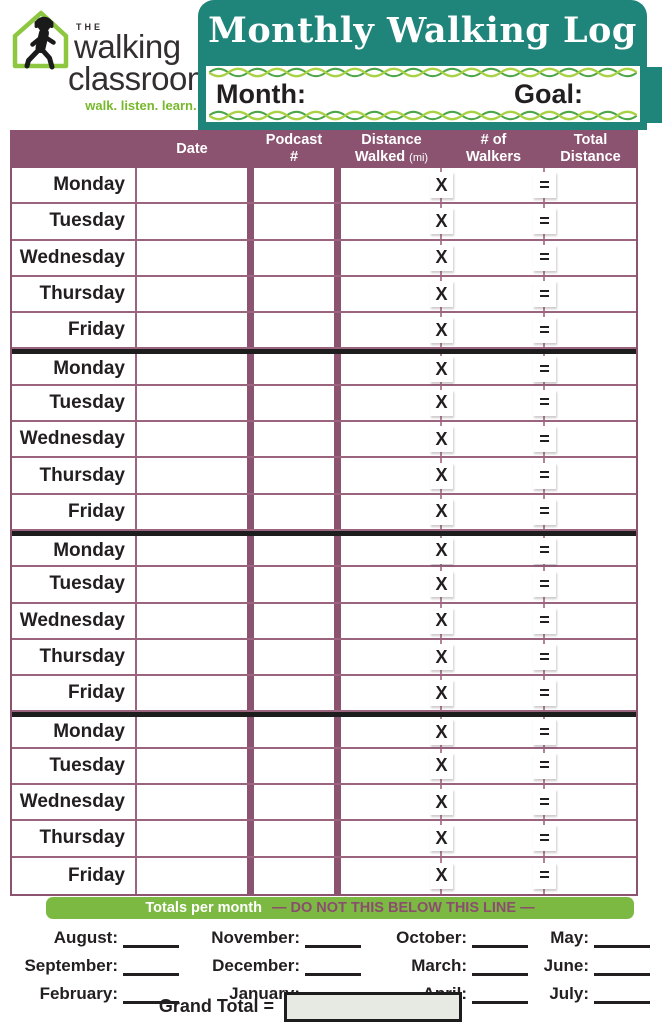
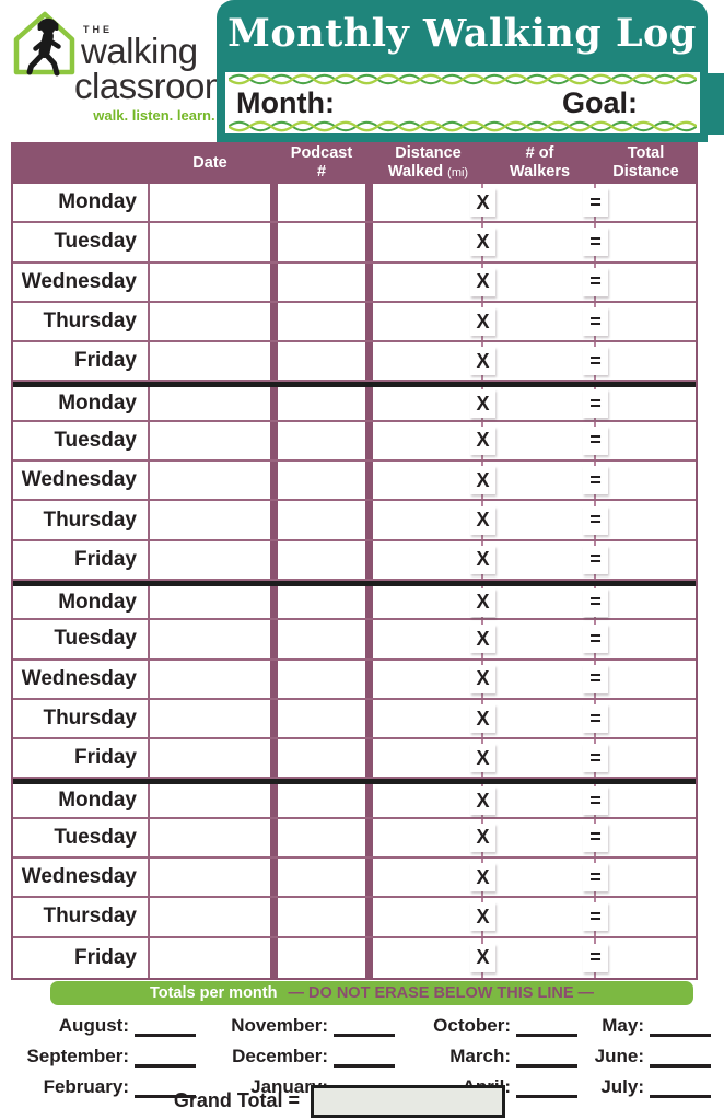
  THE
  walking
  classroo
  walk. listen. learn.
  Monthly Walking Log
  Month:
  Goal:
  Date
  Podcast
  #
  Distance
  Walked (mi)
  # of
  Walkers
  Total
  Distance
  Monday
  X
  =
  Tuesday
  X
  =
  Wednesday
  X
  =
  Thursday
  X
  =
  Friday
  X
  =
  Monday
  X
  =
  Tuesday
  X
  =
  Wednesday
  X
  =
  Thursday
  X
  =
  Friday
  X
  =
  Monday
  X
  =
  Tuesday
  X
  =
  Wednesday
  X
  =
  Thursday
  X
  =
  Friday
  X
  =
  Monday
  X
  =
  Tuesday
  X
  =
  Wednesday
  X
  =
  Thursday
  X
  =
  Friday
  X
  =
- Totals per month — DO NOT THIS BELOW THIS LINE —
+ Totals per month — DO NOT ERASE BELOW THIS LINE —
  August:
  November:
  October:
  May:
  September:
  December:
  March:
  June:
  February:
  Januar
  July:
  Grand Total =
